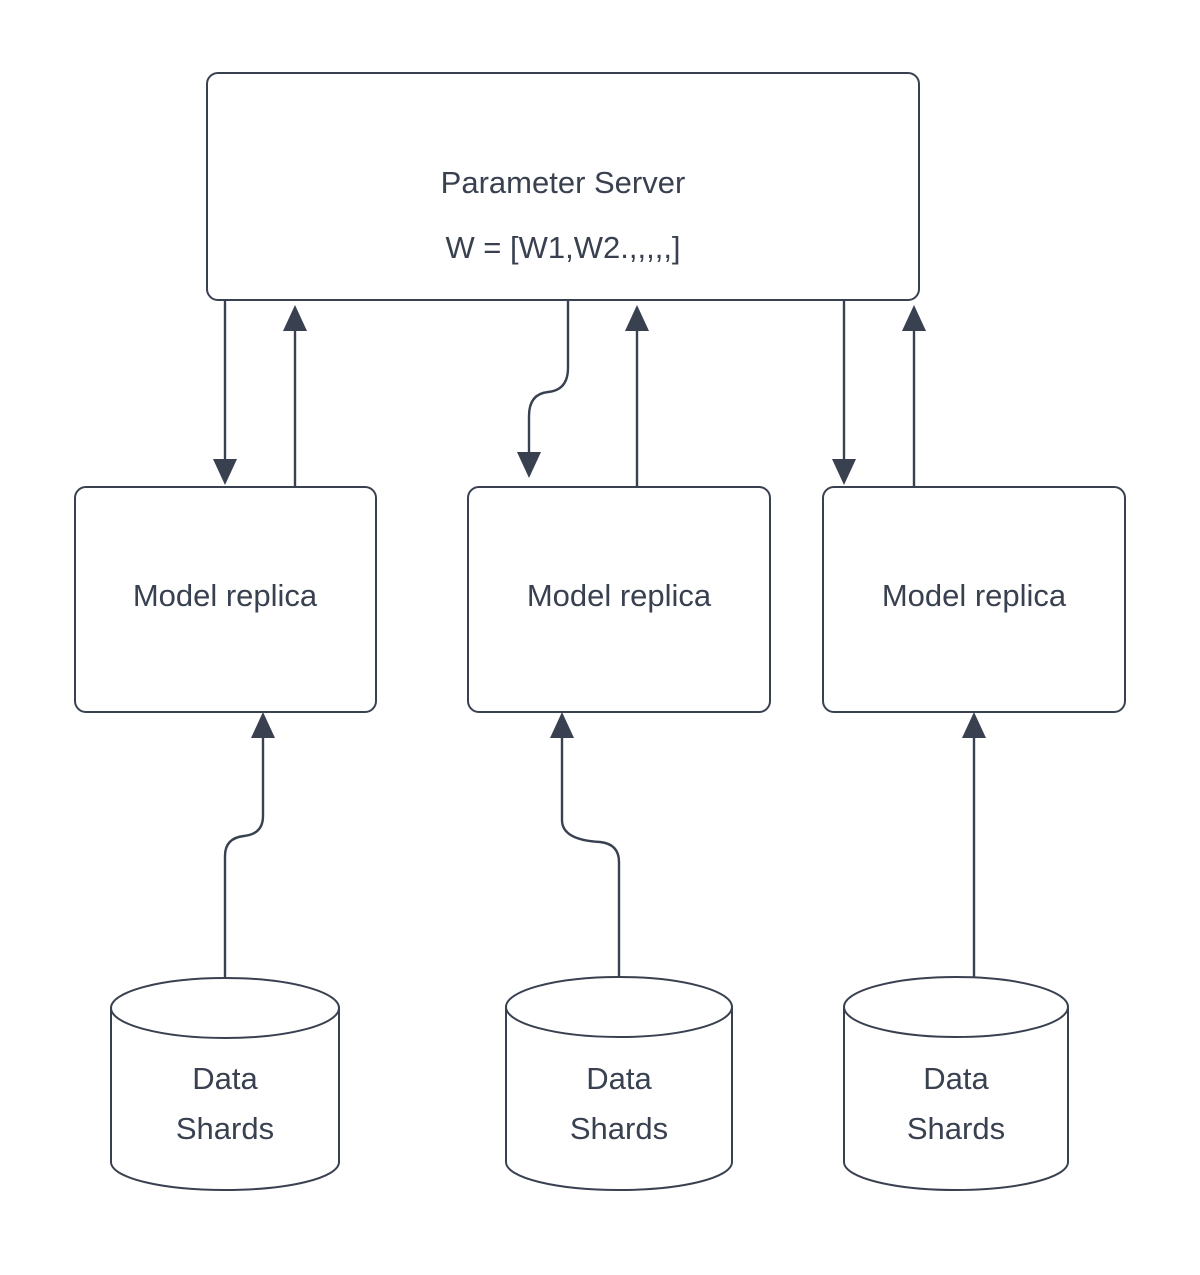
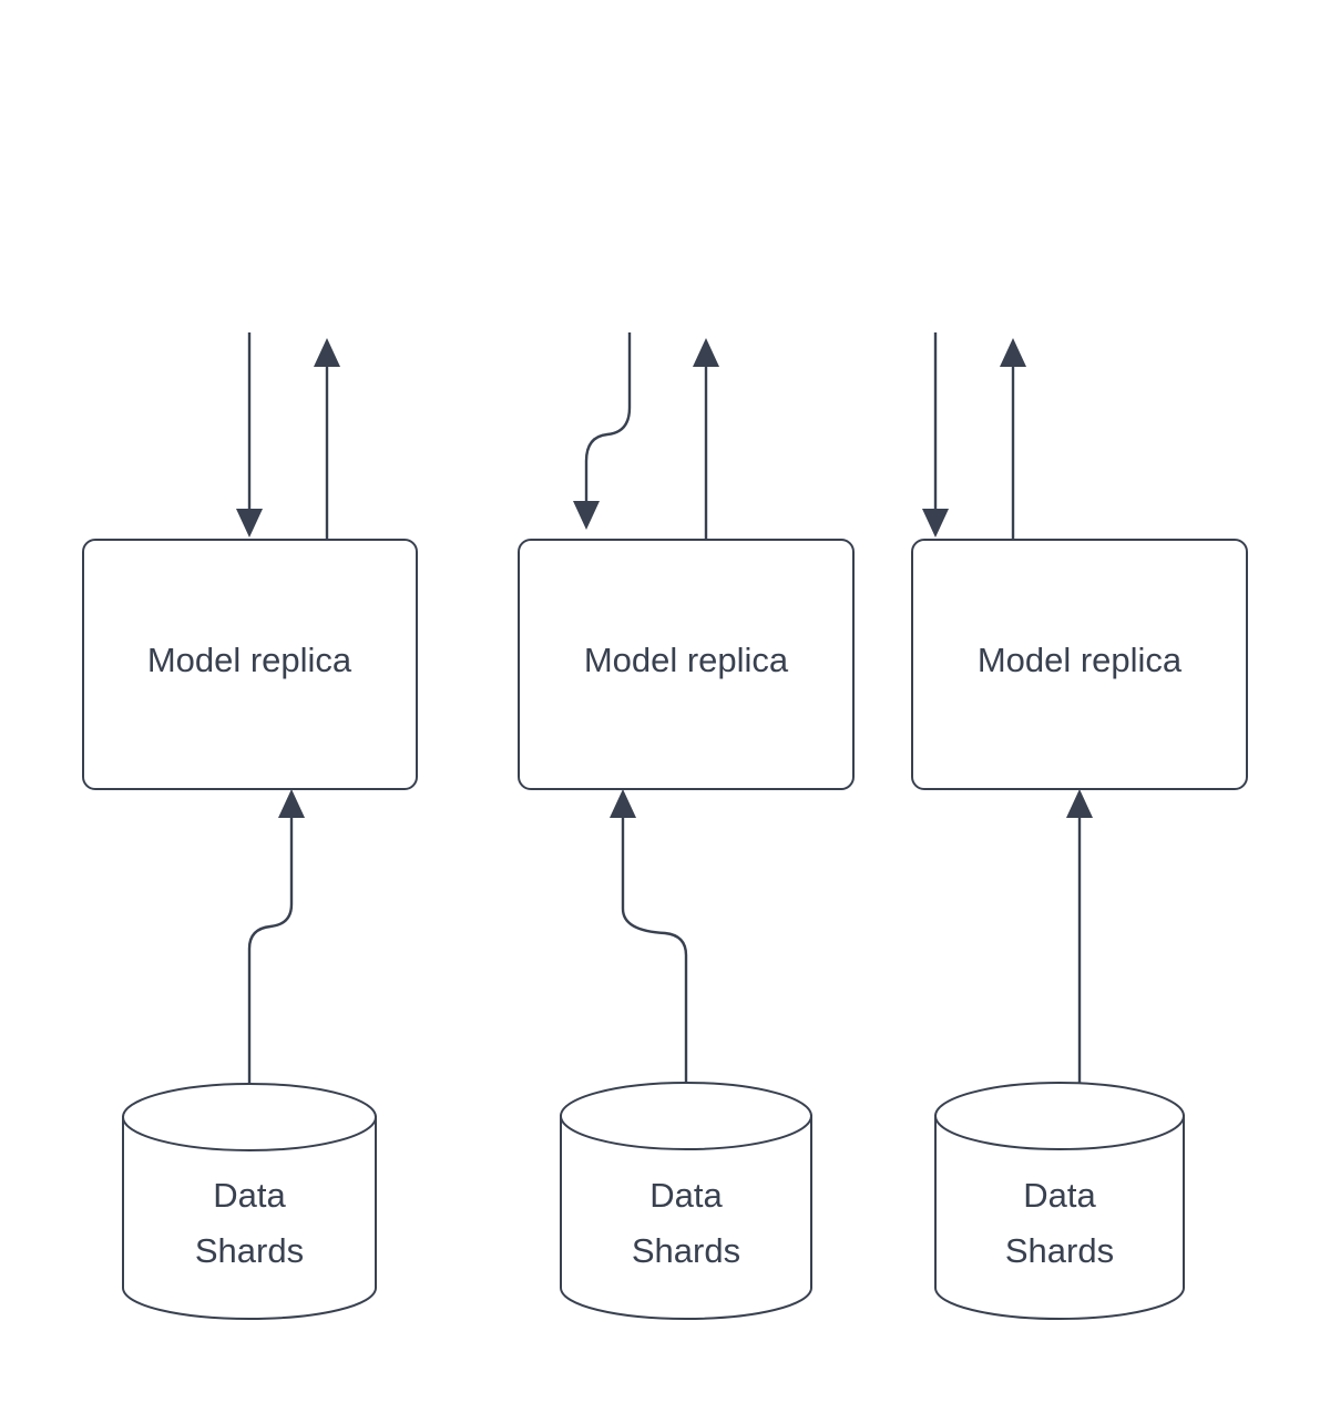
- Parameter Server
- W = [W1,W2.,,,,,]
  Model replica
  Model replica
  Model replica
  Data
  Shards
  Data
  Shards
  Data
  Shards
